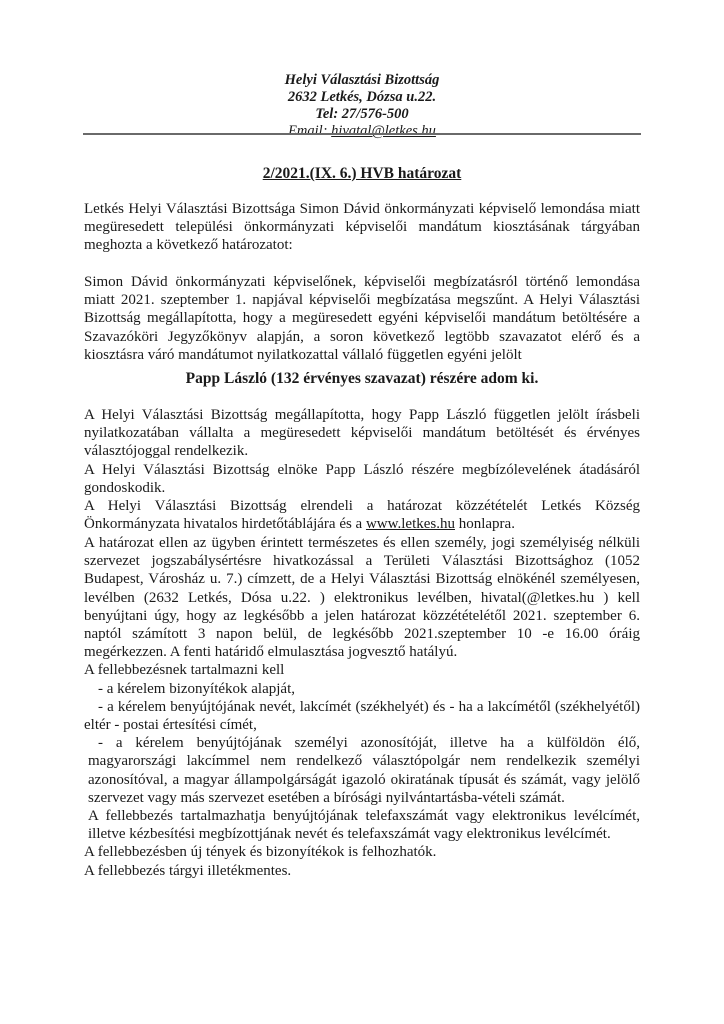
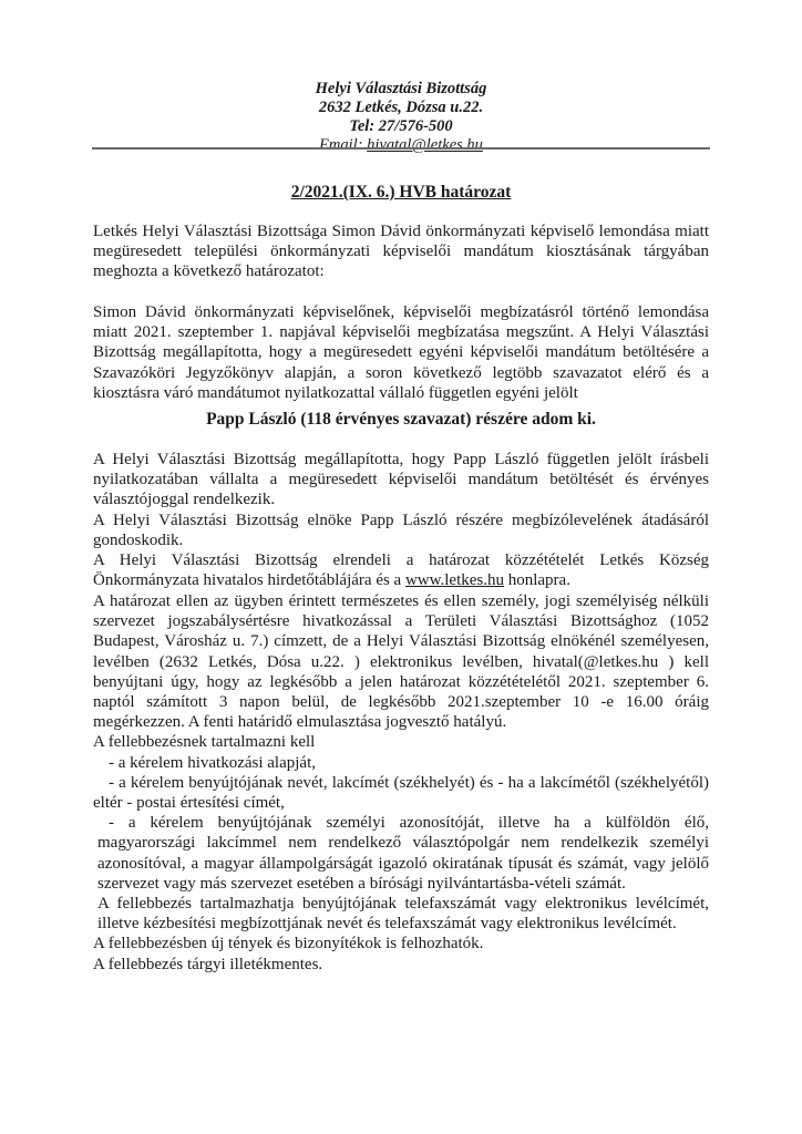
  Helyi Választási Bizottság
  2632 Letkés, Dózsa u.22.
  Tel: 27/576-500
  Email: hivatal@letkes.hu
  2/2021.(IX. 6.) HVB határozat
  Letkés Helyi Választási Bizottsága Simon Dávid önkormányzati képviselő lemondása miatt megüresedett települési önkormányzati képviselői mandátum kiosztásának tárgyában meghozta a következő határozatot:
  Simon Dávid önkormányzati képviselőnek, képviselői megbízatásról történő lemondása miatt 2021. szeptember 1. napjával képviselői megbízatása megszűnt. A Helyi Választási Bizottság megállapította, hogy a megüresedett egyéni képviselői mandátum betöltésére a Szavazóköri Jegyzőkönyv alapján, a soron következő legtöbb szavazatot elérő és a kiosztásra váró mandátumot nyilatkozattal vállaló független egyéni jelölt
- Papp László (132 érvényes szavazat) részére adom ki.
+ Papp László (118 érvényes szavazat) részére adom ki.
  A Helyi Választási Bizottság megállapította, hogy Papp László független jelölt írásbeli nyilatkozatában vállalta a megüresedett képviselői mandátum betöltését és érvényes választójoggal rendelkezik.
  A Helyi Választási Bizottság elnöke Papp László részére megbízólevelének átadásáról gondoskodik.
  A Helyi Választási Bizottság elrendeli a határozat közzétételét Letkés Község Önkormányzata hivatalos hirdetőtáblájára és a www.letkes.hu honlapra.
  A határozat ellen az ügyben érintett természetes és ellen személy, jogi személyiség nélküli szervezet jogszabálysértésre hivatkozással a Területi Választási Bizottsághoz (1052 Budapest, Városház u. 7.) címzett, de a Helyi Választási Bizottság elnökénél személyesen, levélben (2632 Letkés, Dósa u.22. ) elektronikus levélben, hivatal(@letkes.hu ) kell benyújtani úgy, hogy az legkésőbb a jelen határozat közzétételétől 2021. szeptember 6. naptól számított 3 napon belül, de legkésőbb 2021.szeptember 10 -e 16.00 óráig megérkezzen. A fenti határidő elmulasztása jogvesztő hatályú.
  A fellebbezésnek tartalmazni kell
- - a kérelem bizonyítékok alapját,
+ - a kérelem hivatkozási alapját,
  - a kérelem benyújtójának nevét, lakcímét (székhelyét) és - ha a lakcímétől (székhelyétől) eltér - postai értesítési címét,
  - a kérelem benyújtójának személyi azonosítóját, illetve ha a külföldön élő, magyarországi lakcímmel nem rendelkező választópolgár nem rendelkezik személyi azonosítóval, a magyar állampolgárságát igazoló okiratának típusát és számát, vagy jelölő szervezet vagy más szervezet esetében a bírósági nyilvántartásba-vételi számát.
  A fellebbezés tartalmazhatja benyújtójának telefaxszámát vagy elektronikus levélcímét, illetve kézbesítési megbízottjának nevét és telefaxszámát vagy elektronikus levélcímét.
  A fellebbezésben új tények és bizonyítékok is felhozhatók.
  A fellebbezés tárgyi illetékmentes.
